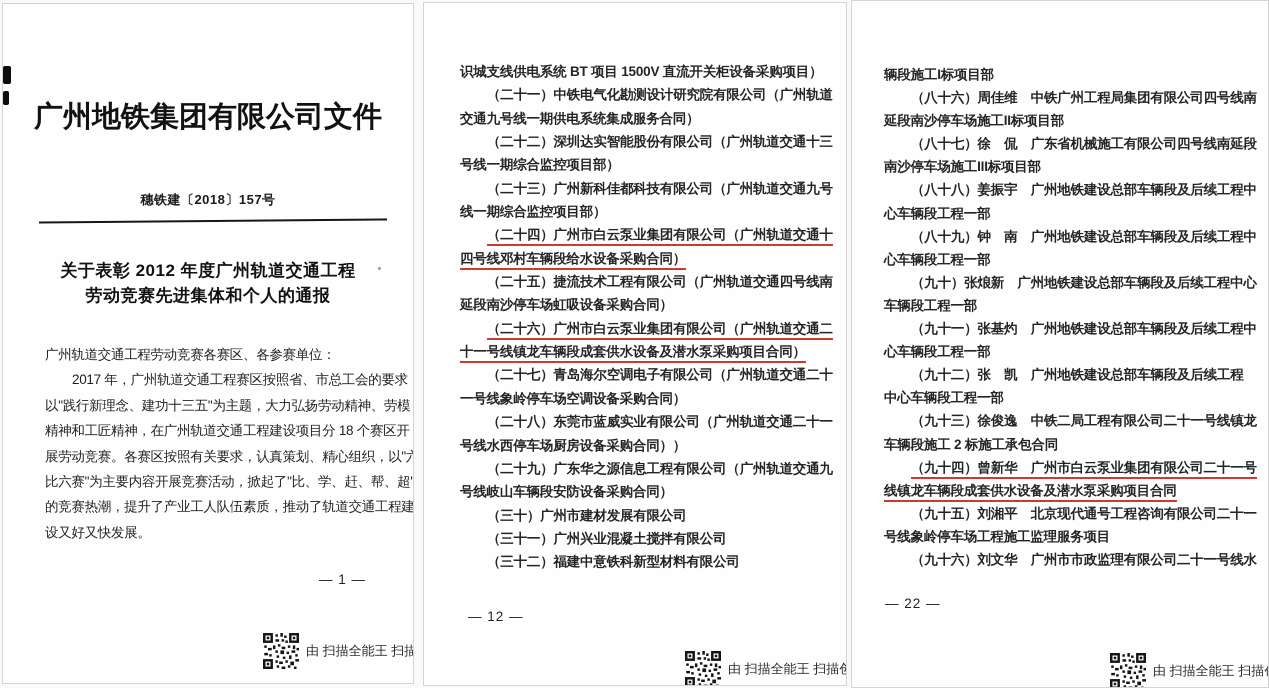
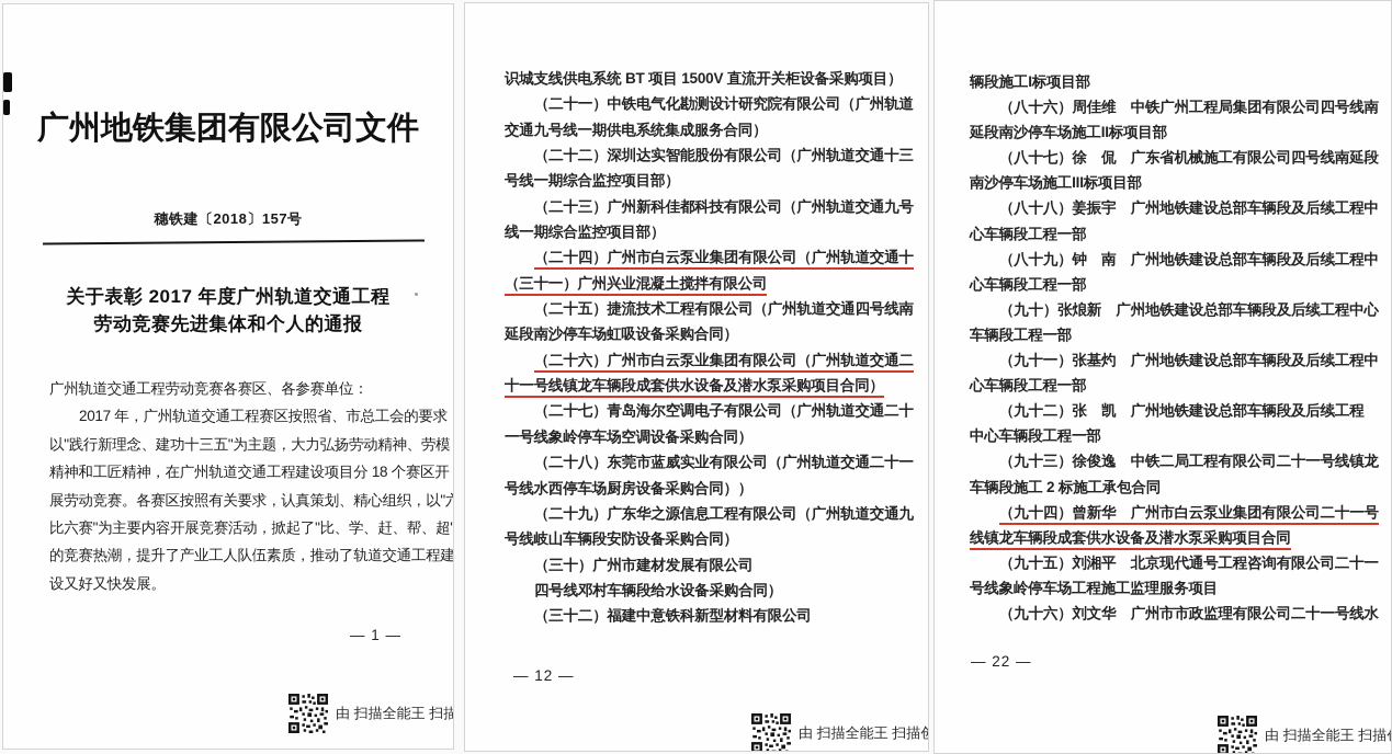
  广州地铁集团有限公司文件
  穗铁建〔2018〕157号
- 关于表彰 2012 年度广州轨道交通工程
+ 关于表彰 2017 年度广州轨道交通工程
  劳动竞赛先进集体和个人的通报
  广州轨道交通工程劳动竞赛各赛区、各参赛单位：
  2017 年，广州轨道交通工程赛区按照省、市总工会的要求
  以"践行新理念、建功十三五"为主题，大力弘扬劳动精神、劳模
  精神和工匠精神，在广州轨道交通工程建设项目分 18 个赛区开
  展劳动竞赛。各赛区按照有关要求，认真策划、精心组织，以"六
  比六赛"为主要内容开展竞赛活动，掀起了"比、学、赶、帮、超"
  的竞赛热潮，提升了产业工人队伍素质，推动了轨道交通工程建
  设又好又快发展。
  — 1 —
  由 扫描全能王 扫描
  识城支线供电系统 BT 项目 1500V 直流开关柜设备采购项目）
  （二十一）中铁电气化勘测设计研究院有限公司（广州轨道
  交通九号线一期供电系统集成服务合同）
  （二十二）深圳达实智能股份有限公司（广州轨道交通十三
  号线一期综合监控项目部）
  （二十三）广州新科佳都科技有限公司（广州轨道交通九号
  线一期综合监控项目部）
  （二十四）广州市白云泵业集团有限公司（广州轨道交通十
- 四号线邓村车辆段给水设备采购合同）
+ （三十一）广州兴业混凝土搅拌有限公司
  （二十五）捷流技术工程有限公司（广州轨道交通四号线南
  延段南沙停车场虹吸设备采购合同）
  （二十六）广州市白云泵业集团有限公司（广州轨道交通二
  十一号线镇龙车辆段成套供水设备及潜水泵采购项目合同）
  （二十七）青岛海尔空调电子有限公司（广州轨道交通二十
  一号线象岭停车场空调设备采购合同）
  （二十八）东莞市蓝威实业有限公司（广州轨道交通二十一
  号线水西停车场厨房设备采购合同））
  （二十九）广东华之源信息工程有限公司（广州轨道交通九
  号线岐山车辆段安防设备采购合同）
  （三十）广州市建材发展有限公司
- （三十一）广州兴业混凝土搅拌有限公司
+ 四号线邓村车辆段给水设备采购合同）
  （三十二）福建中意铁科新型材料有限公司
  — 12 —
  由 扫描全能王 扫描创
  辆段施工I标项目部
  （八十六）周佳维 中铁广州工程局集团有限公司四号线南
  延段南沙停车场施工II标项目部
  （八十七）徐 侃 广东省机械施工有限公司四号线南延段
  南沙停车场施工III标项目部
  （八十八）姜振宇 广州地铁建设总部车辆段及后续工程中
  心车辆段工程一部
  （八十九）钟 南 广州地铁建设总部车辆段及后续工程中
  心车辆段工程一部
  （九十）张烺新 广州地铁建设总部车辆段及后续工程中心
  车辆段工程一部
  （九十一）张基灼 广州地铁建设总部车辆段及后续工程中
  心车辆段工程一部
  （九十二）张 凯 广州地铁建设总部车辆段及后续工程
  中心车辆段工程一部
  （九十三）徐俊逸 中铁二局工程有限公司二十一号线镇龙
  车辆段施工 2 标施工承包合同
  （九十四）曾新华 广州市白云泵业集团有限公司二十一号
  线镇龙车辆段成套供水设备及潜水泵采购项目合同
  （九十五）刘湘平 北京现代通号工程咨询有限公司二十一
  号线象岭停车场工程施工监理服务项目
  （九十六）刘文华 广州市市政监理有限公司二十一号线水
  — 22 —
  由 扫描全能王 扫描
